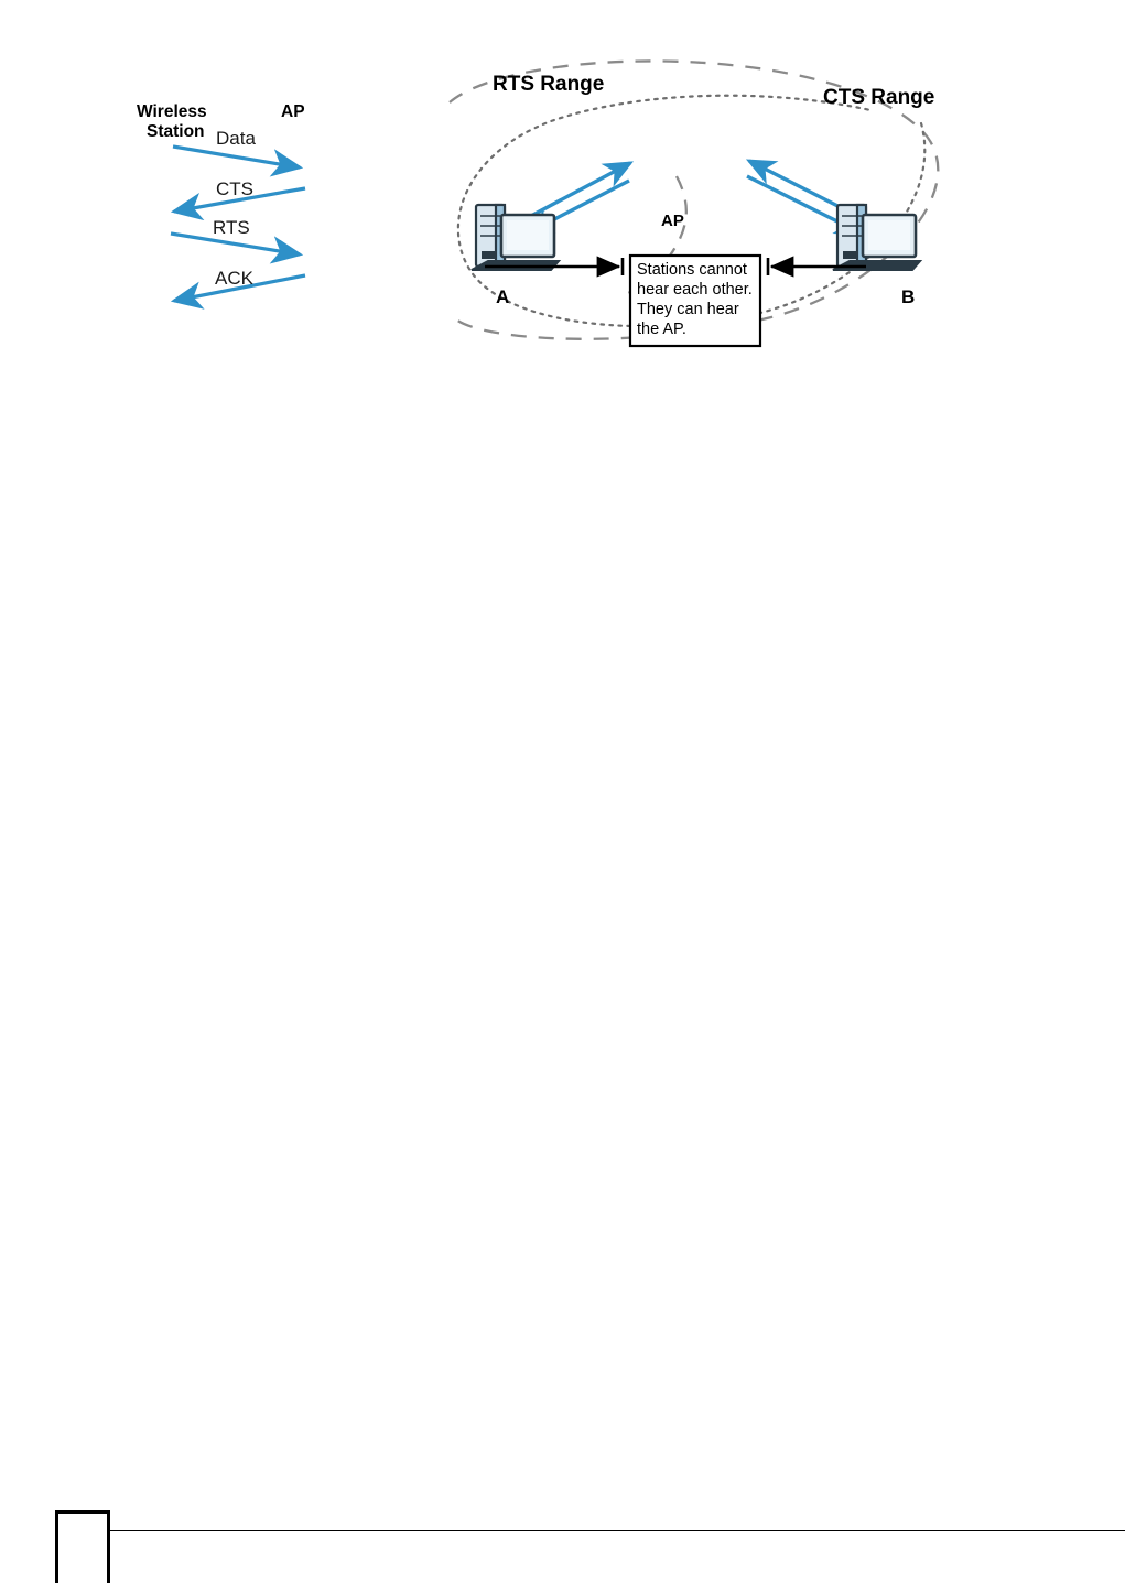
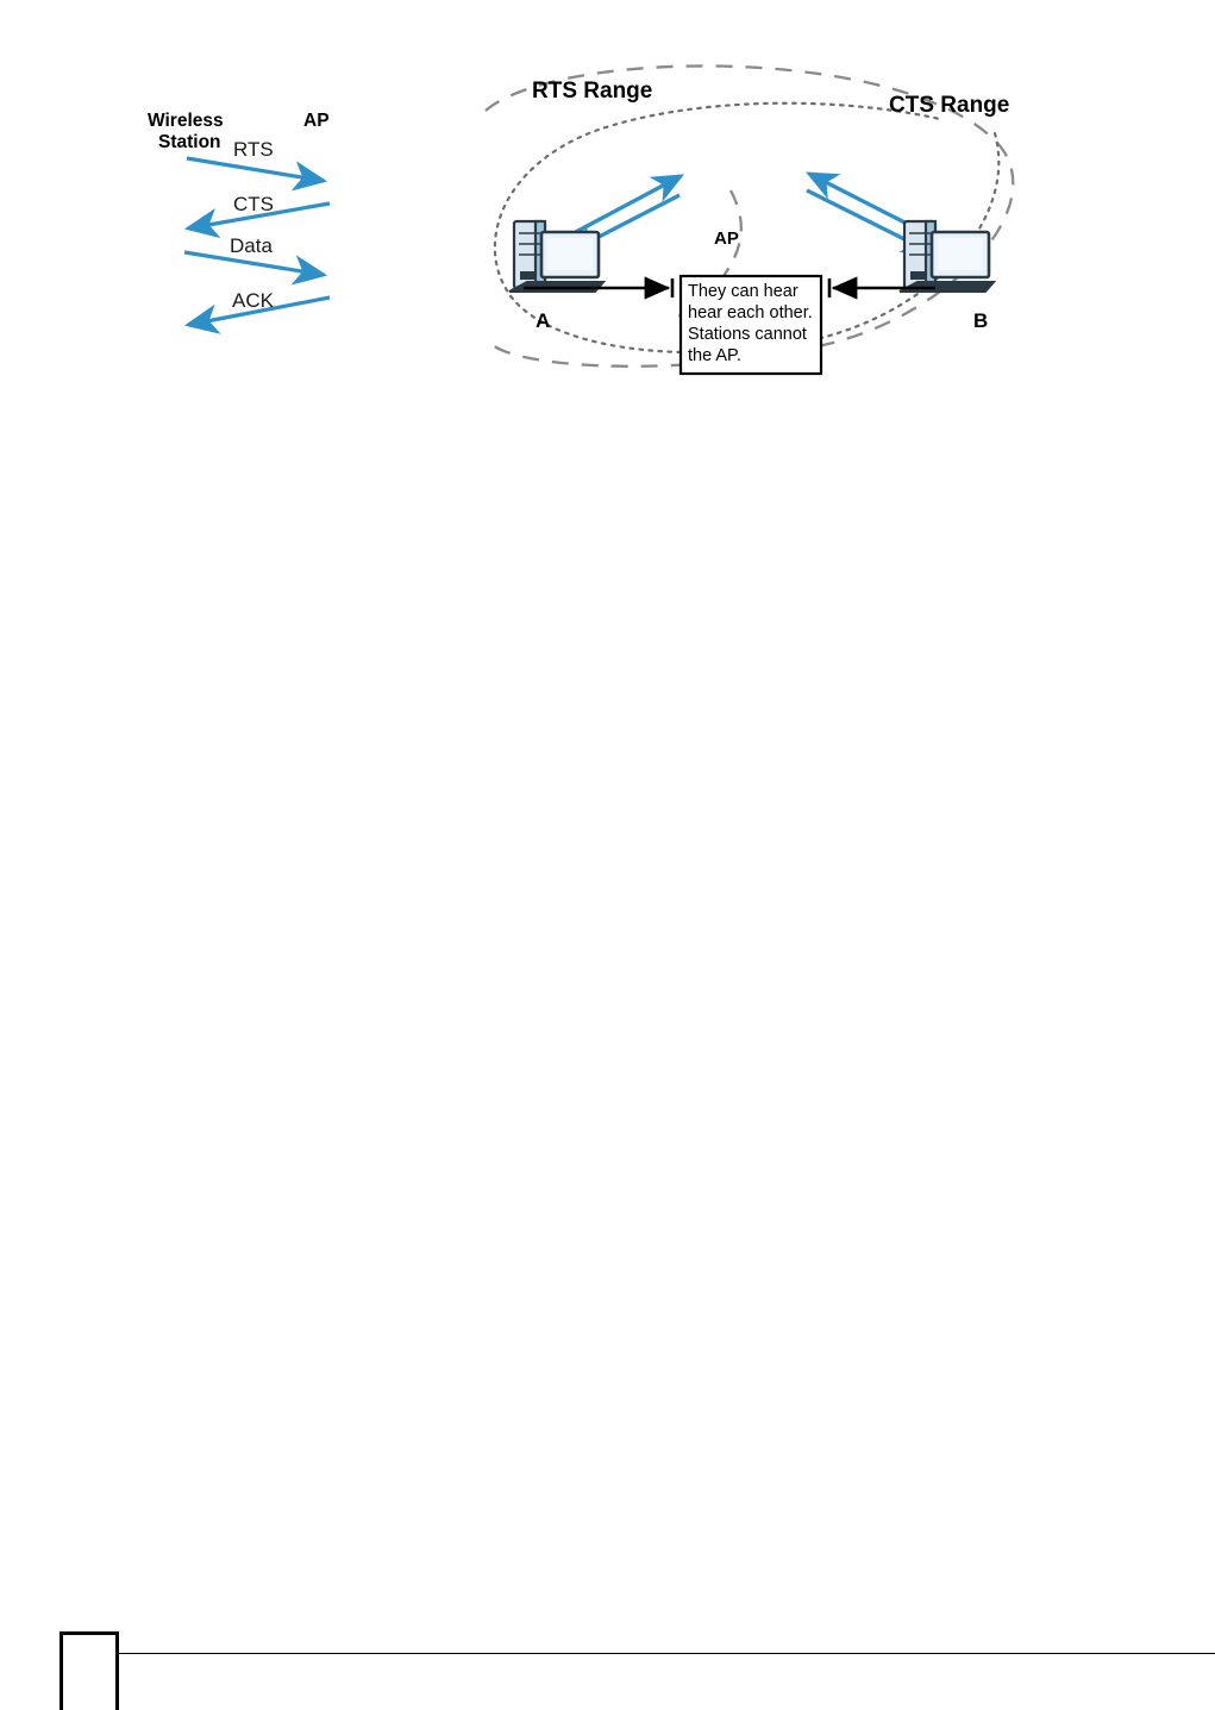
  Wireless
  Station
  AP
- Data
+ RTS
  CTS
- RTS
+ Data
  ACK
  AP
  RTS Range
  CTS Range
  A
  B
- Stations cannot
+ They can hear
  hear each other.
- They can hear
+ Stations cannot
  the AP.
